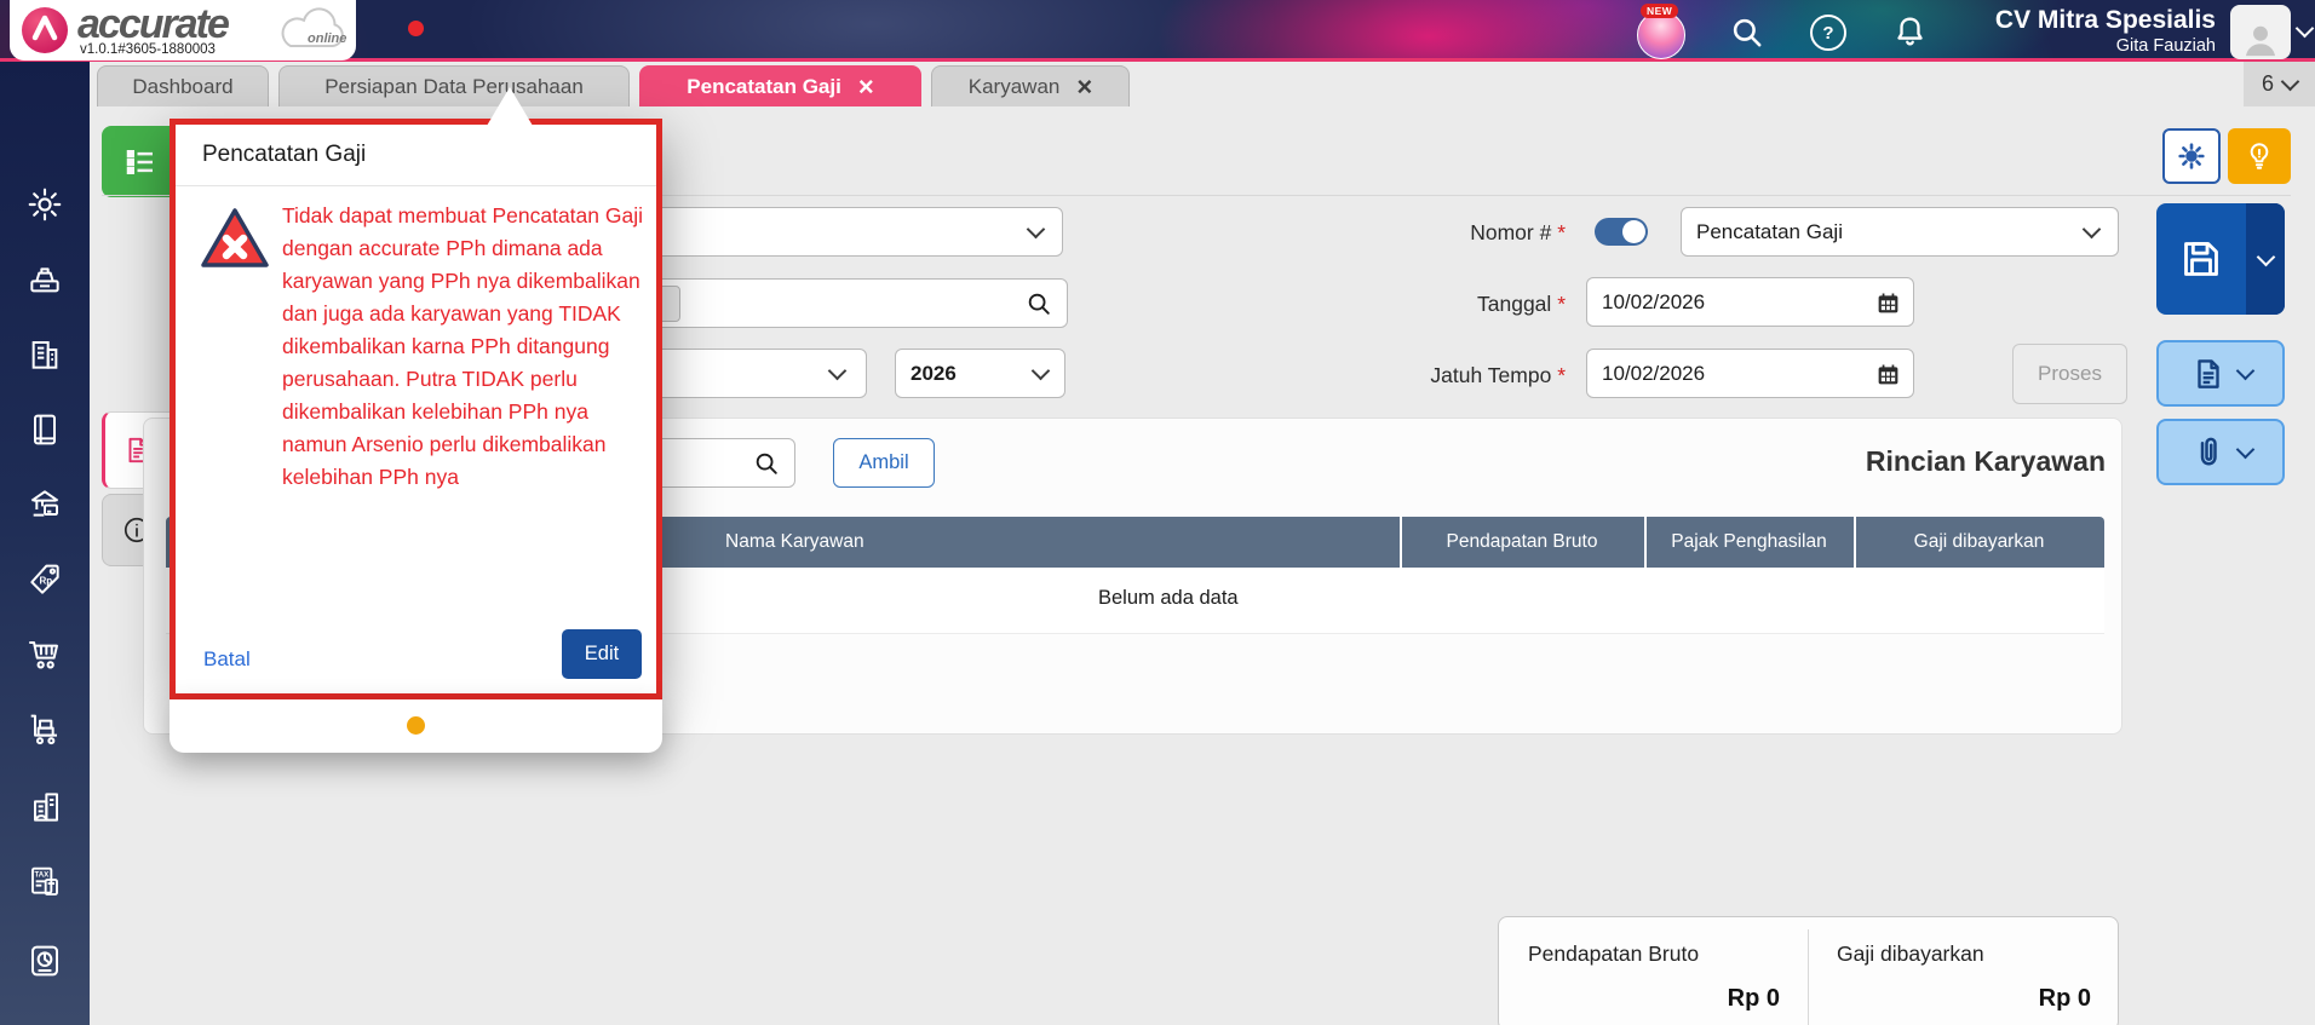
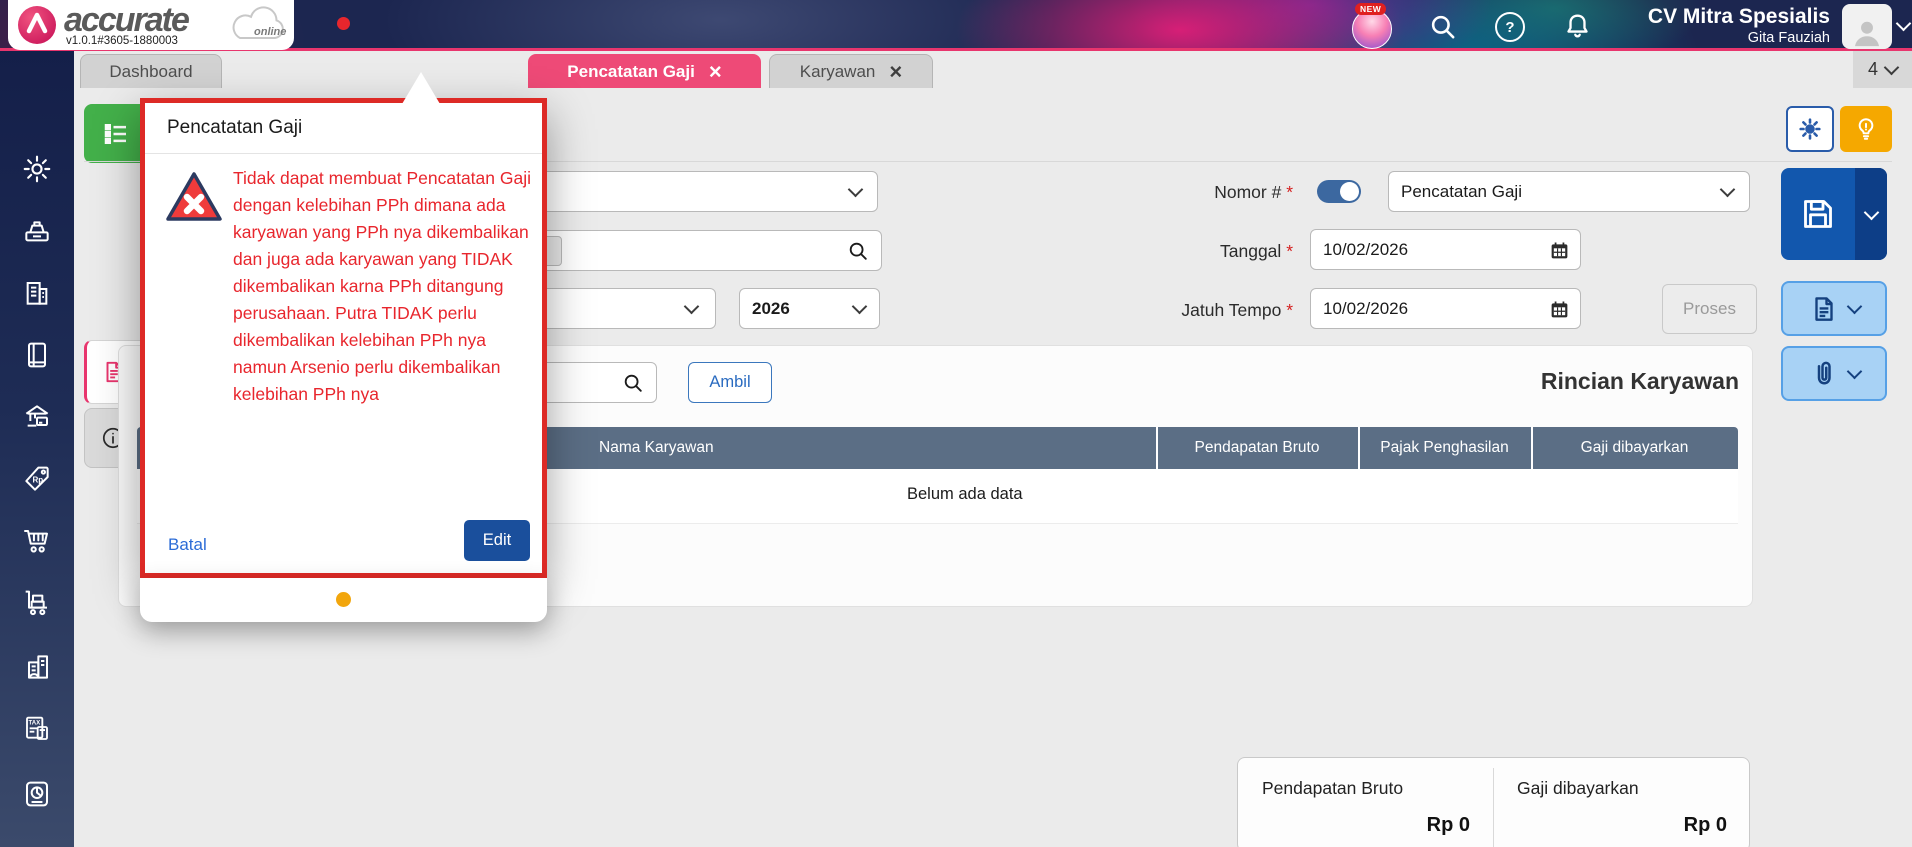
  accurate
  online
  v1.0.1#3605-1880003
  NEW
  ?
  CV Mitra Spesialis
  Gita Fauziah
  Dashboard
- Persiapan Data Perusahaan
  Pencatatan Gaji
  ×
  Karyawan
  ×
- 6
+ 4
  Rp
  2026
  Nomor # *
  Pencatatan Gaji
  Tanggal *
  10/02/2026
  Jatuh Tempo *
  10/02/2026
  Proses
  Ambil
  Rincian Karyawan
  Nama Karyawan
  Pendapatan Bruto
  Pajak Penghasilan
  Gaji dibayarkan
  Belum ada data
  Pendapatan Bruto
  Rp 0
  Gaji dibayarkan
  Rp 0
  Pencatatan Gaji
- Tidak dapat membuat Pencatatan Gaji dengan accurate PPh dimana ada karyawan yang PPh nya dikembalikan dan juga ada karyawan yang TIDAK dikembalikan karna PPh ditangung perusahaan. Putra TIDAK perlu dikembalikan kelebihan PPh nya namun Arsenio perlu dikembalikan kelebihan PPh nya
+ Tidak dapat membuat Pencatatan Gaji dengan kelebihan PPh dimana ada karyawan yang PPh nya dikembalikan dan juga ada karyawan yang TIDAK dikembalikan karna PPh ditangung perusahaan. Putra TIDAK perlu dikembalikan kelebihan PPh nya namun Arsenio perlu dikembalikan kelebihan PPh nya
  Batal
  Edit
